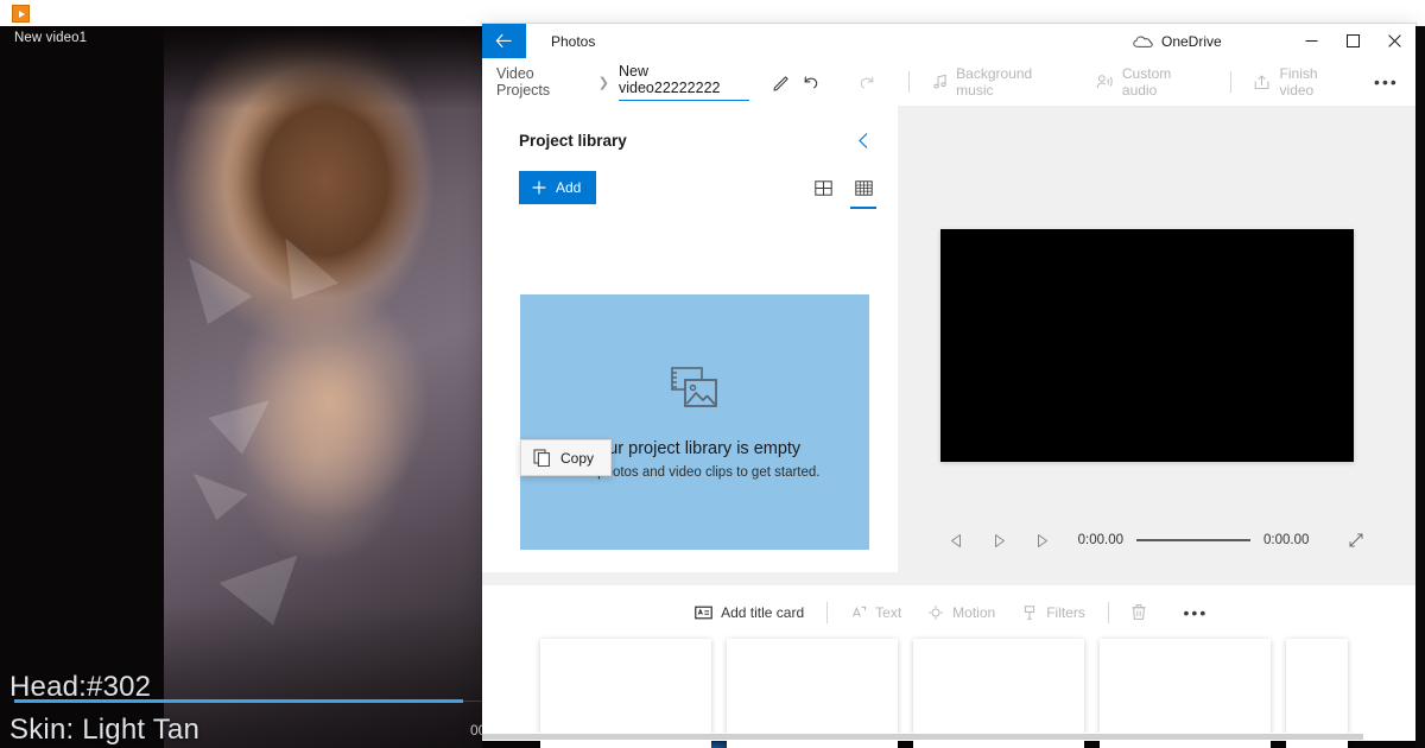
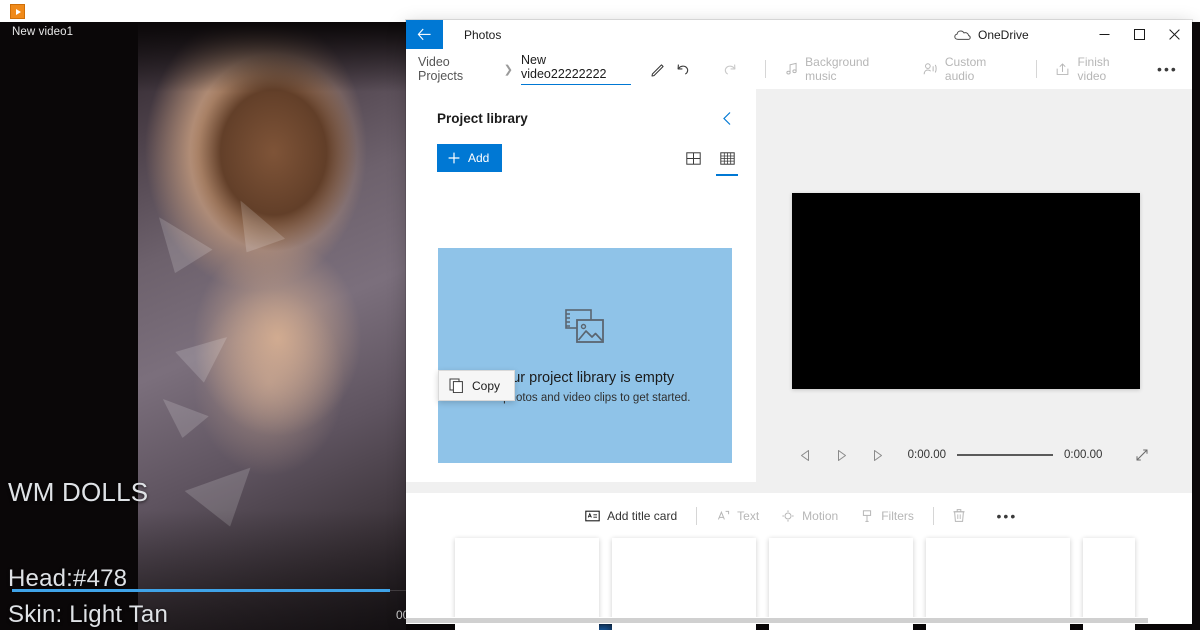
  New video1
+ WM DOLLS
- Head:#302
+ Head:#478
  Skin: Light Tan
  Photos
  OneDrive
  Video Projects
  ❯
  New video22222222
  Background music
  Custom audio
  Finish video
  •••
  Project library
  Add
  ur project library is empty
  otos and video clips to get started.
  Copy
  0:00.00
  0:00.00
  Add title card
  Text
  Motion
  Filters
  •••
